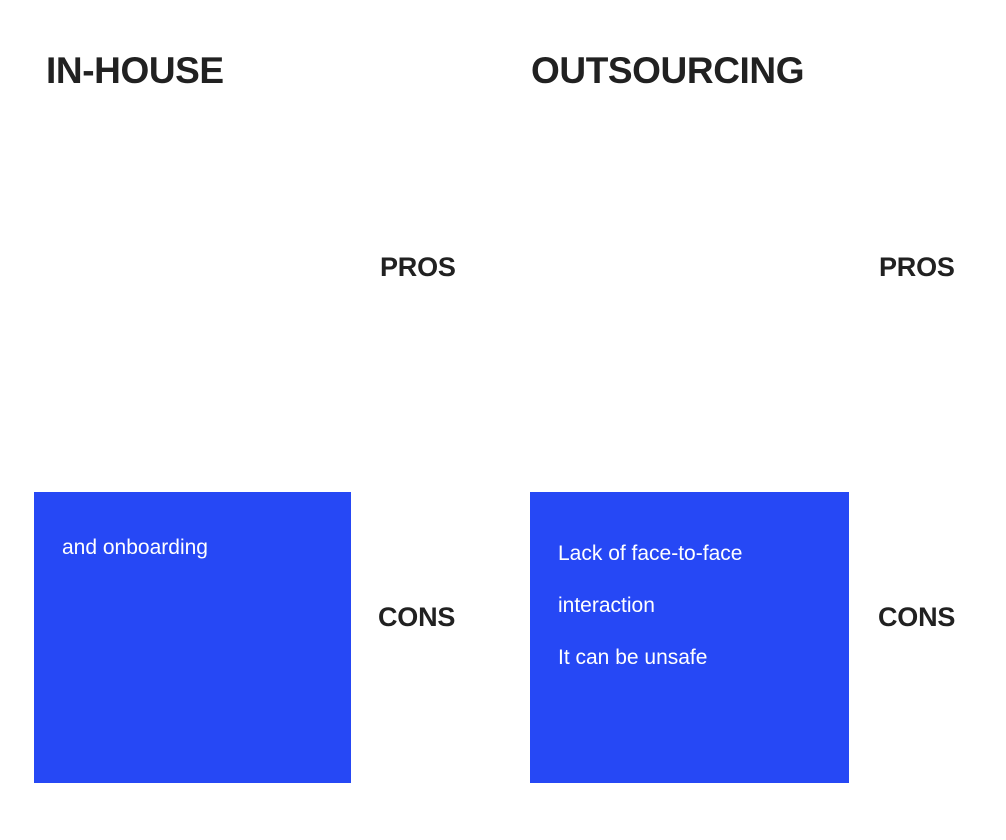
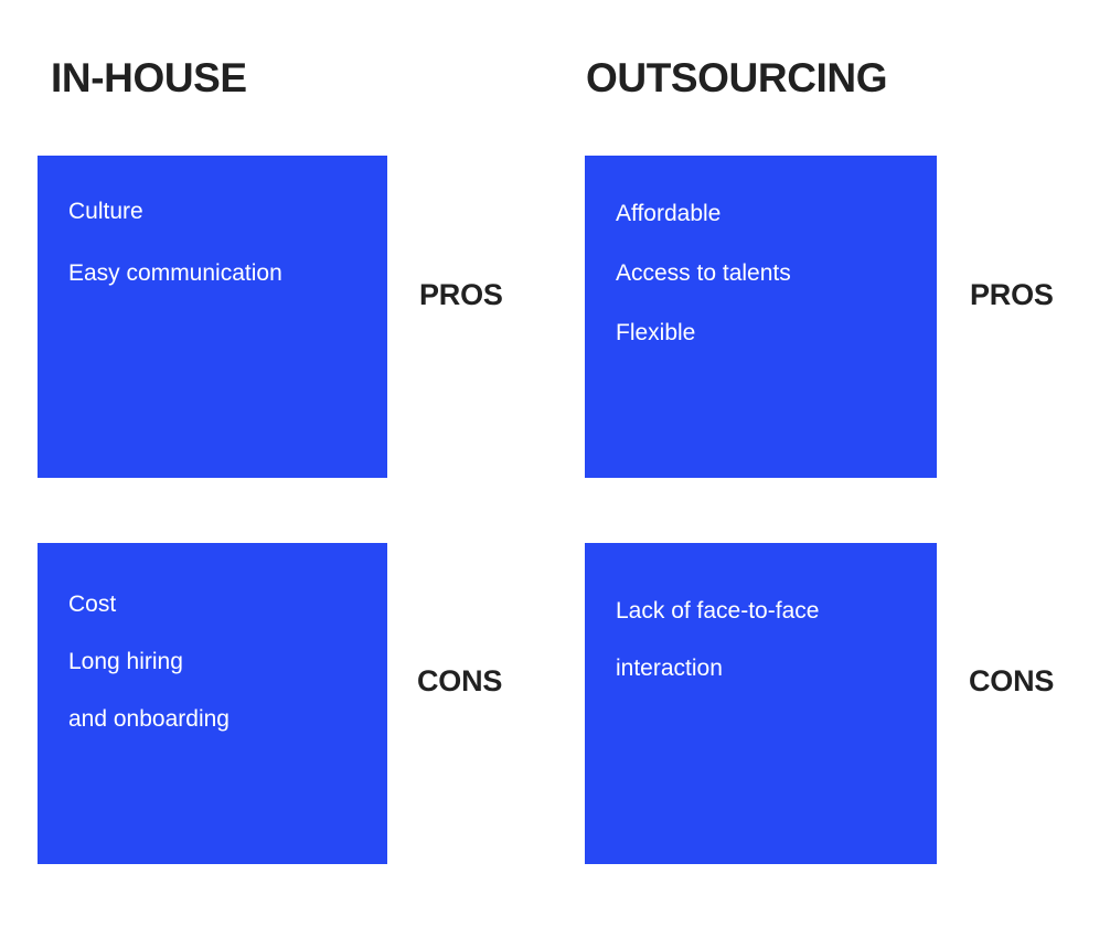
  IN-HOUSE
  OUTSOURCING
+ Culture
+ Easy communication
+ Affordable
+ Access to talents
+ Flexible
+ Cost
+ Long hiring
  and onboarding
  Lack of face-to-face
  interaction
- It can be unsafe
  PROS
  PROS
  CONS
  CONS
